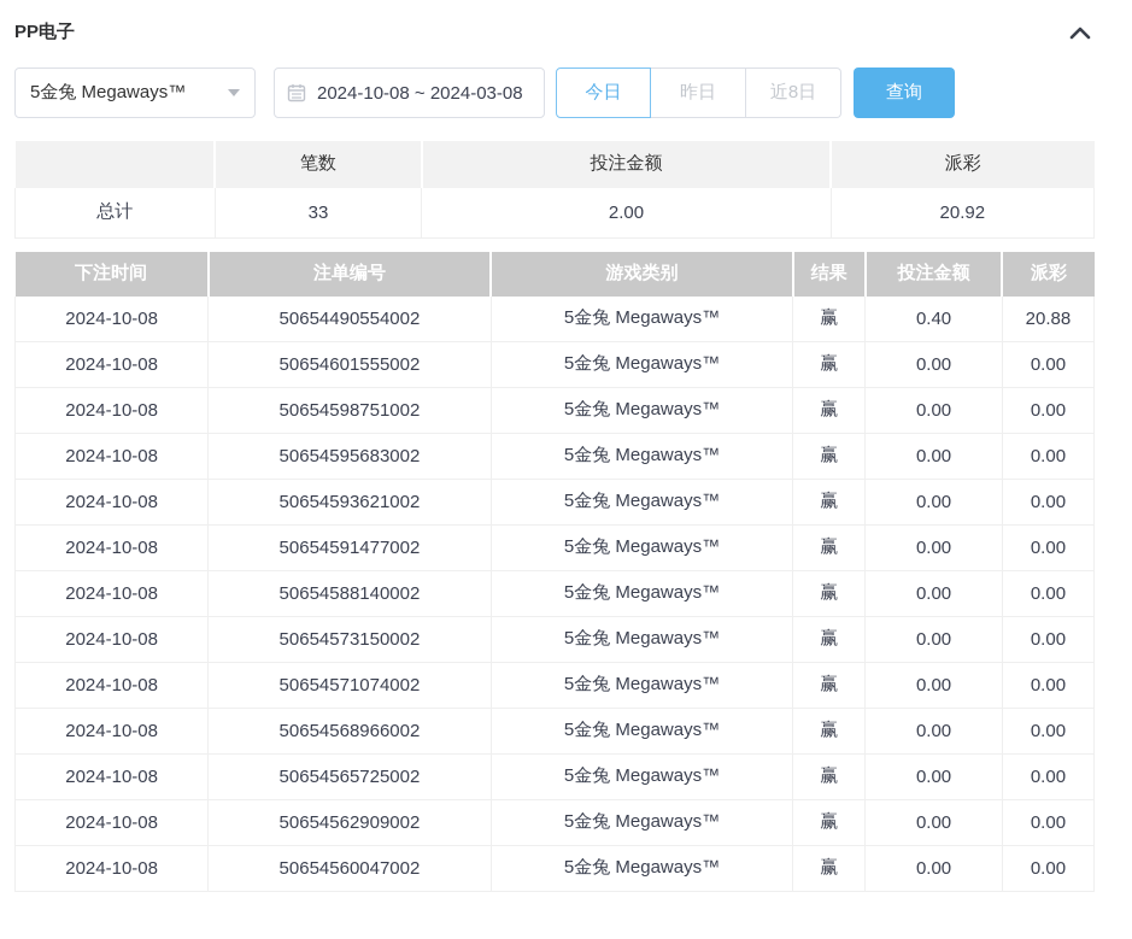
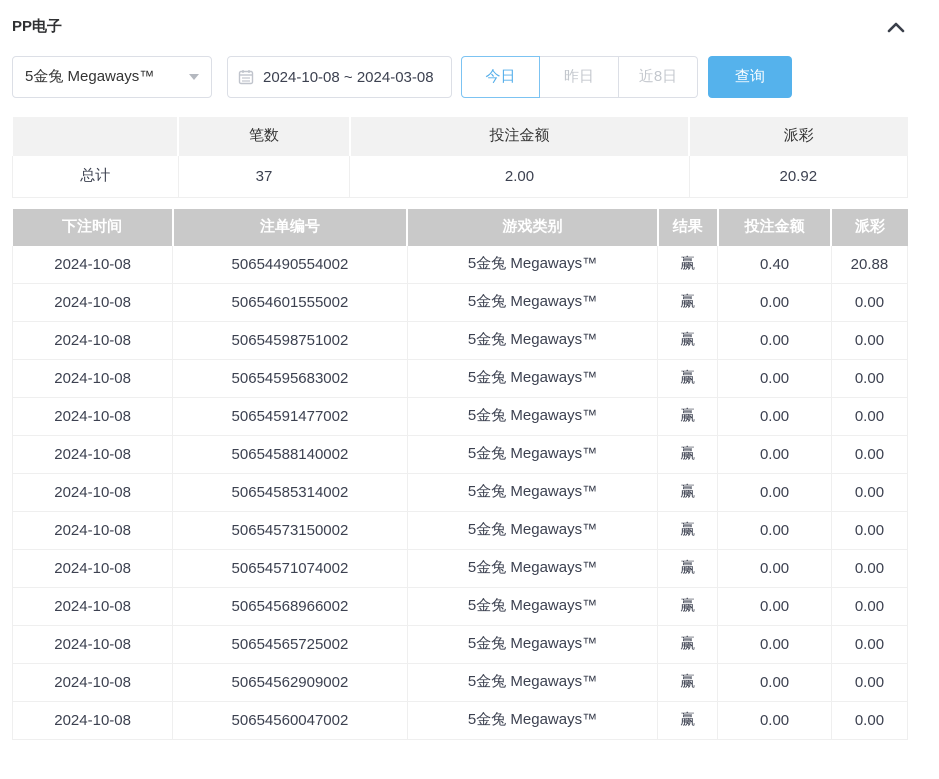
  PP电子
  5金兔 Megaways™
  2024-10-08 ~ 2024-03-08
  今日
  昨日
  近8日
  查询
  	笔数	投注金额	派彩
- 总计	33	2.00	20.92
+ 总计	37	2.00	20.92
  下注时间	注单编号	游戏类别	结果	投注金额	派彩
  2024-10-08	50654490554002	5金兔 Megaways™	赢	0.40	20.88
  2024-10-08	50654601555002	5金兔 Megaways™	赢	0.00	0.00
  2024-10-08	50654598751002	5金兔 Megaways™	赢	0.00	0.00
  2024-10-08	50654595683002	5金兔 Megaways™	赢	0.00	0.00
- 2024-10-08	50654593621002	5金兔 Megaways™	赢	0.00	0.00
  2024-10-08	50654591477002	5金兔 Megaways™	赢	0.00	0.00
  2024-10-08	50654588140002	5金兔 Megaways™	赢	0.00	0.00
+ 2024-10-08	50654585314002	5金兔 Megaways™	赢	0.00	0.00
  2024-10-08	50654573150002	5金兔 Megaways™	赢	0.00	0.00
  2024-10-08	50654571074002	5金兔 Megaways™	赢	0.00	0.00
  2024-10-08	50654568966002	5金兔 Megaways™	赢	0.00	0.00
  2024-10-08	50654565725002	5金兔 Megaways™	赢	0.00	0.00
  2024-10-08	50654562909002	5金兔 Megaways™	赢	0.00	0.00
  2024-10-08	50654560047002	5金兔 Megaways™	赢	0.00	0.00
